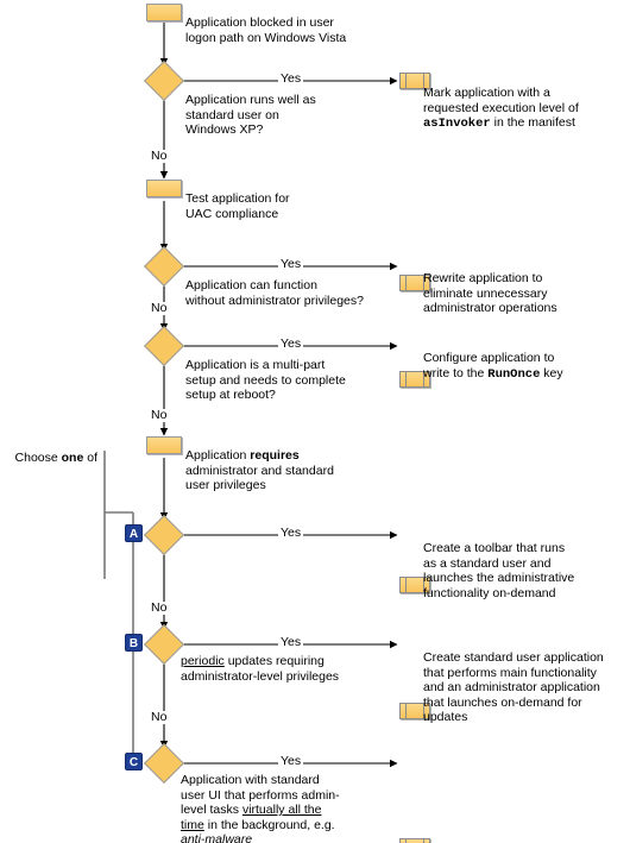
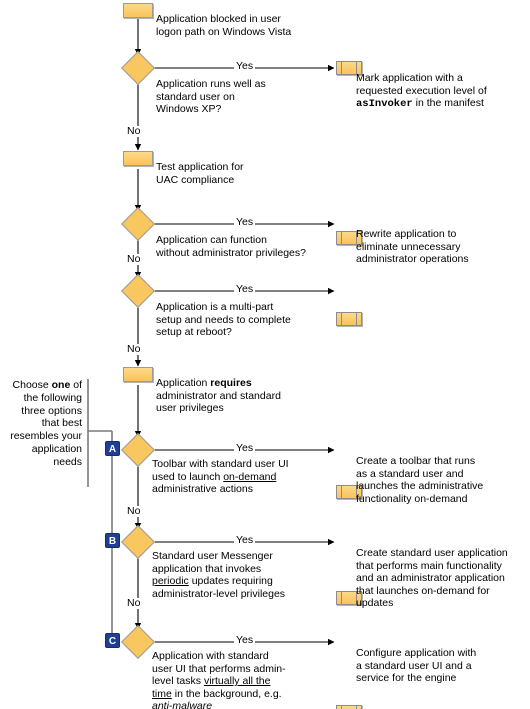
  Application blocked in user
  logon path on Windows Vista
  Yes
  Application runs well as
  standard user on
  Windows XP?
  No
  Mark application with a
  requested execution level of
  asInvoker in the manifest
  Test application for
  UAC compliance
  Yes
  Application can function
  without administrator privileges?
  No
  Rewrite application to
  eliminate unnecessary
  administrator operations
  Yes
  Application is a multi-part
  setup and needs to complete
  setup at reboot?
  No
- Configure application to
- write to the RunOnce key
  Choose one of
+ the following
+ three options
+ that best
+ resembles your
+ application
+ needs
  Application requires
  administrator and standard
  user privileges
  A
  Yes
+ Toolbar with standard user UI
+ used to launch on-demand
+ administrative actions
  No
  Create a toolbar that runs
  as a standard user and
  launches the administrative
  functionality on-demand
  B
  Yes
+ Standard user Messenger
+ application that invokes
  periodic updates requiring
  administrator-level privileges
  No
  Create standard user application
  that performs main functionality
  and an administrator application
  that launches on-demand for
  updates
  C
  Yes
  Application with standard
  user UI that performs admin-
  level tasks virtually all the
  time in the background, e.g.
  anti-malware
+ Configure application with
+ a standard user UI and a
+ service for the engine
